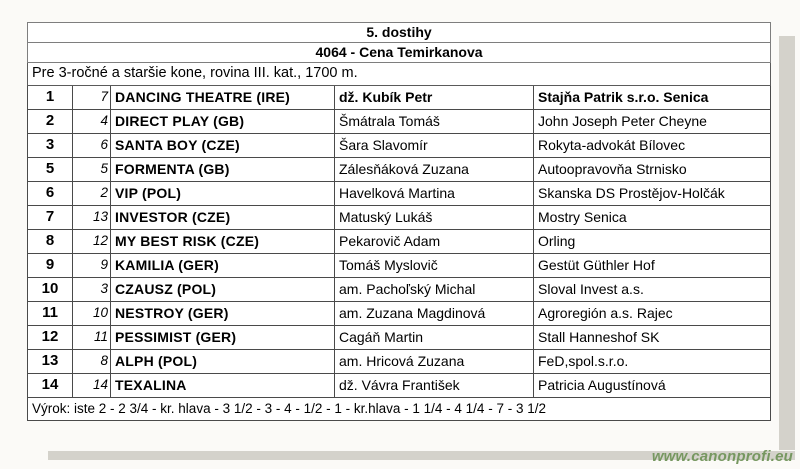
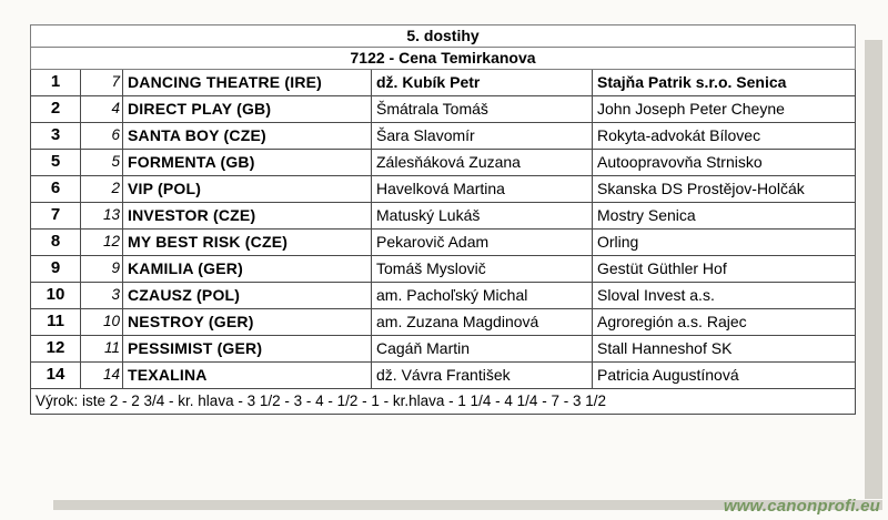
  5. dostihy
- 4064 - Cena Temirkanova
+ 7122 - Cena Temirkanova
- Pre 3-ročné a staršie kone, rovina III. kat., 1700 m.
  1	7	DANCING THEATRE (IRE)	dž. Kubík Petr	Stajňa Patrik s.r.o. Senica
  2	4	DIRECT PLAY (GB)	Šmátrala Tomáš	John Joseph Peter Cheyne
  3	6	SANTA BOY (CZE)	Šara Slavomír	Rokyta-advokát Bílovec
  5	5	FORMENTA (GB)	Zálesňáková Zuzana	Autoopravovňa Strnisko
  6	2	VIP (POL)	Havelková Martina	Skanska DS Prostějov-Holčák
  7	13	INVESTOR (CZE)	Matuský Lukáš	Mostry Senica
  8	12	MY BEST RISK (CZE)	Pekarovič Adam	Orling
  9	9	KAMILIA (GER)	Tomáš Myslovič	Gestüt Güthler Hof
  10	3	CZAUSZ (POL)	am. Pachoľský Michal	Sloval Invest a.s.
  11	10	NESTROY (GER)	am. Zuzana Magdinová	Agroregión a.s. Rajec
  12	11	PESSIMIST (GER)	Cagáň Martin	Stall Hanneshof SK
- 13	8	ALPH (POL)	am. Hricová Zuzana	FeD,spol.s.r.o.
  14	14	TEXALINA	dž. Vávra František	Patricia Augustínová
  Výrok: iste 2 - 2 3/4 - kr. hlava - 3 1/2 - 3 - 4 - 1/2 - 1 - kr.hlava - 1 1/4 - 4 1/4 - 7 - 3 1/2
  www.canonprofi.eu
